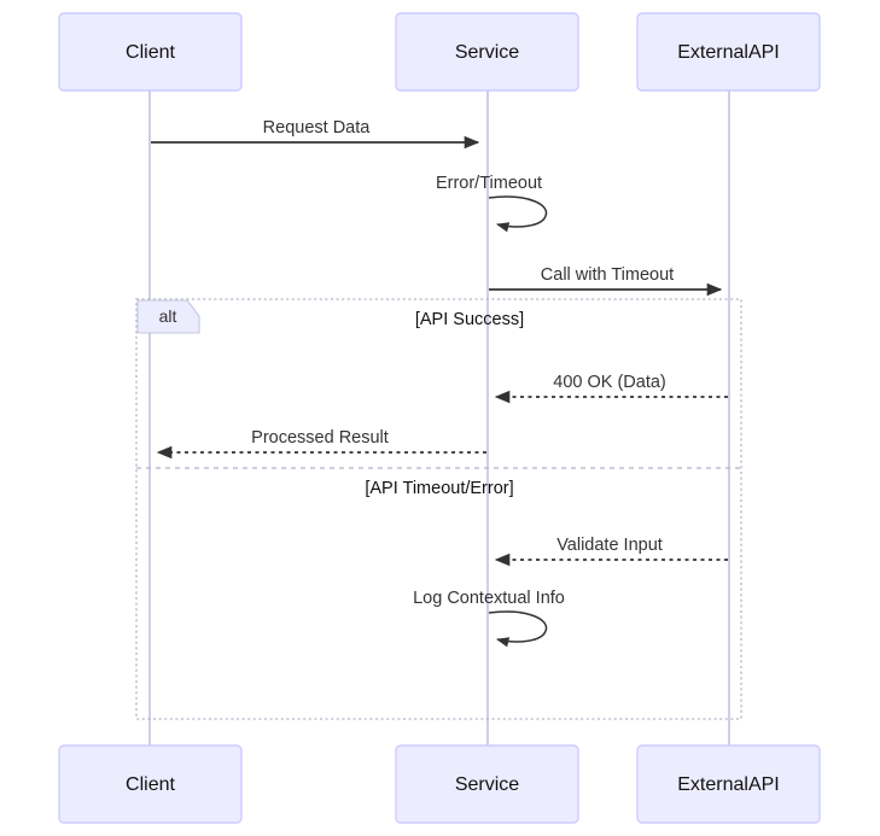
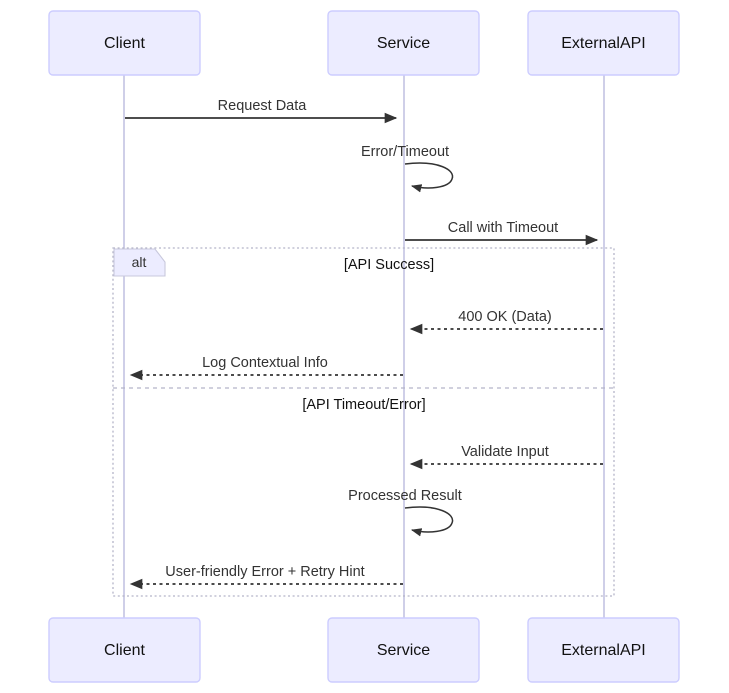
  Client
  Service
  ExternalAPI
  alt
  [API Success]
  [API Timeout/Error]
  Request Data
  Error/Timeout
  Call with Timeout
  400 OK (Data)
- Processed Result
+ Log Contextual Info
  Validate Input
- Log Contextual Info
+ Processed Result
+ User-friendly Error + Retry Hint
  Client
  Service
  ExternalAPI
